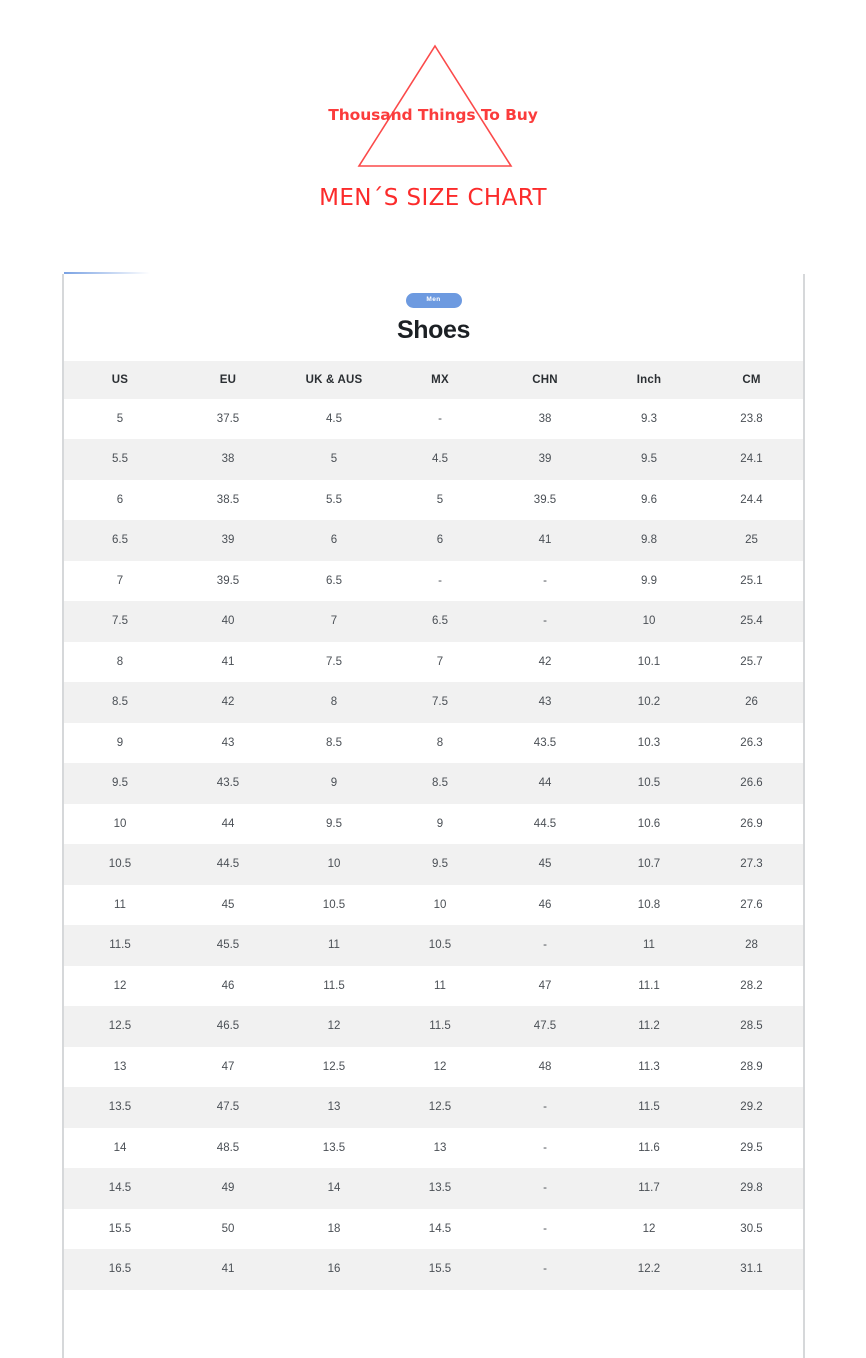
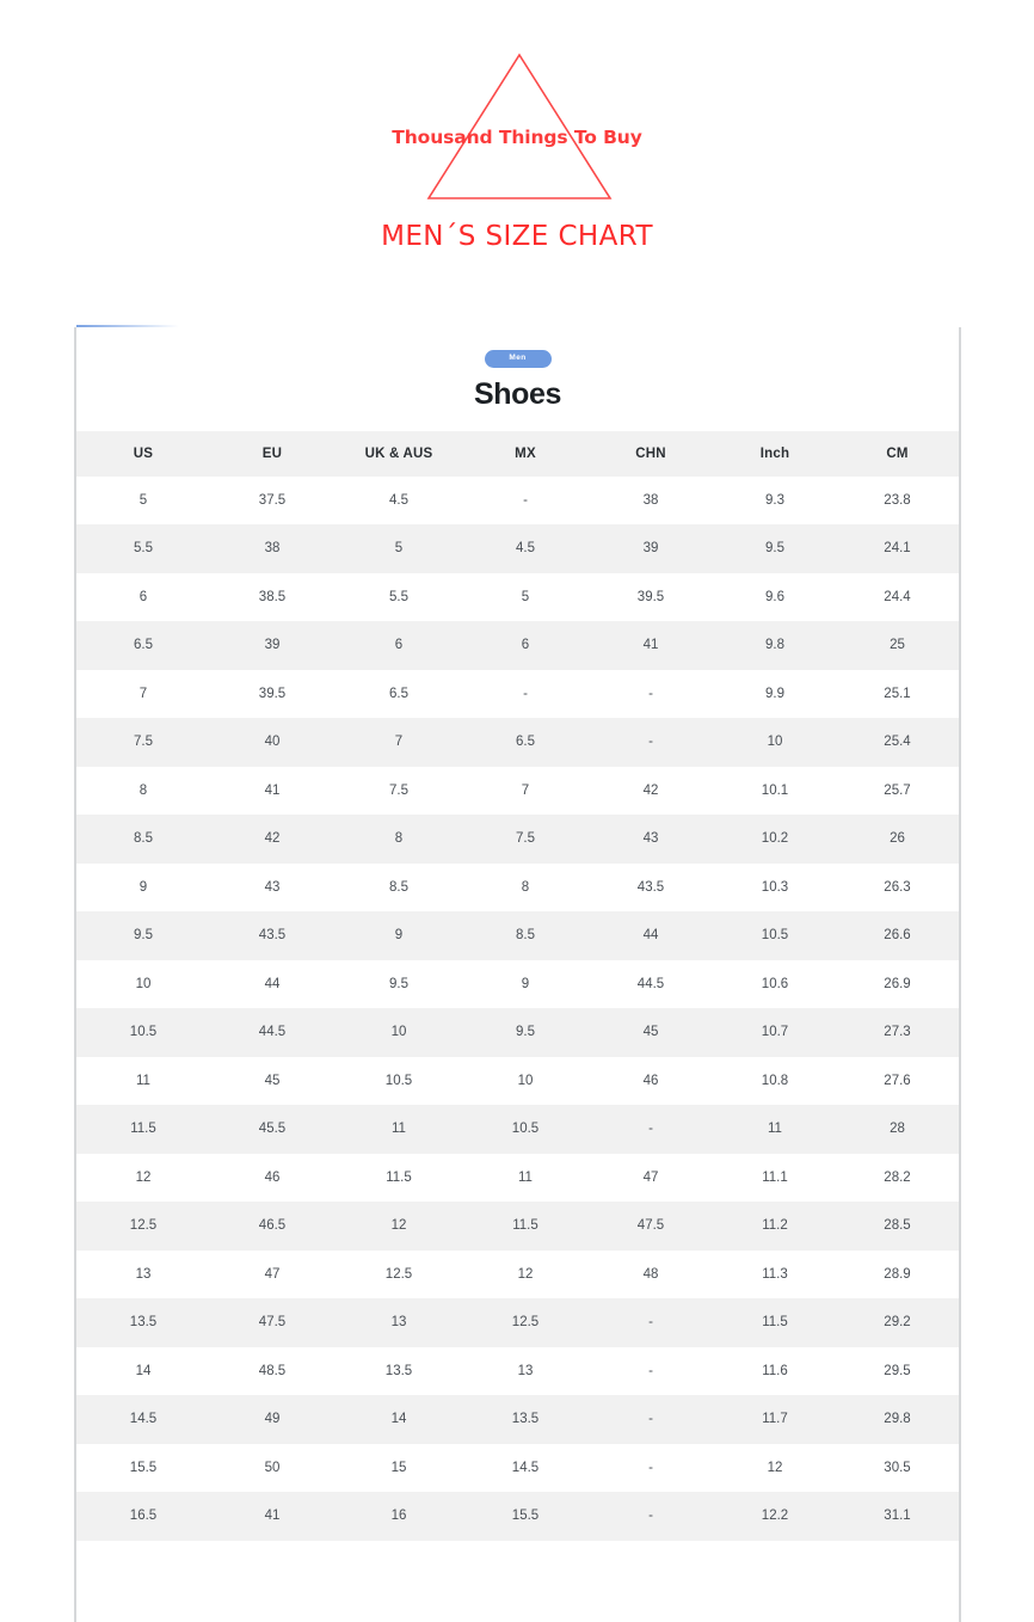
  Thousand Things To Buy
  MEN´S SIZE CHART
  Shoes
  US	EU	UK & AUS	MX	CHN	Inch	CM
  5	37.5	4.5	-	38	9.3	23.8
  5.5	38	5	4.5	39	9.5	24.1
  6	38.5	5.5	5	39.5	9.6	24.4
  6.5	39	6	6	41	9.8	25
  7	39.5	6.5	-	-	9.9	25.1
  7.5	40	7	6.5	-	10	25.4
  8	41	7.5	7	42	10.1	25.7
  8.5	42	8	7.5	43	10.2	26
  9	43	8.5	8	43.5	10.3	26.3
  9.5	43.5	9	8.5	44	10.5	26.6
  10	44	9.5	9	44.5	10.6	26.9
  10.5	44.5	10	9.5	45	10.7	27.3
  11	45	10.5	10	46	10.8	27.6
  11.5	45.5	11	10.5	-	11	28
  12	46	11.5	11	47	11.1	28.2
  12.5	46.5	12	11.5	47.5	11.2	28.5
  13	47	12.5	12	48	11.3	28.9
  13.5	47.5	13	12.5	-	11.5	29.2
  14	48.5	13.5	13	-	11.6	29.5
  14.5	49	14	13.5	-	11.7	29.8
- 15.5	50	18	14.5	-	12	30.5
+ 15.5	50	15	14.5	-	12	30.5
  16.5	41	16	15.5	-	12.2	31.1
